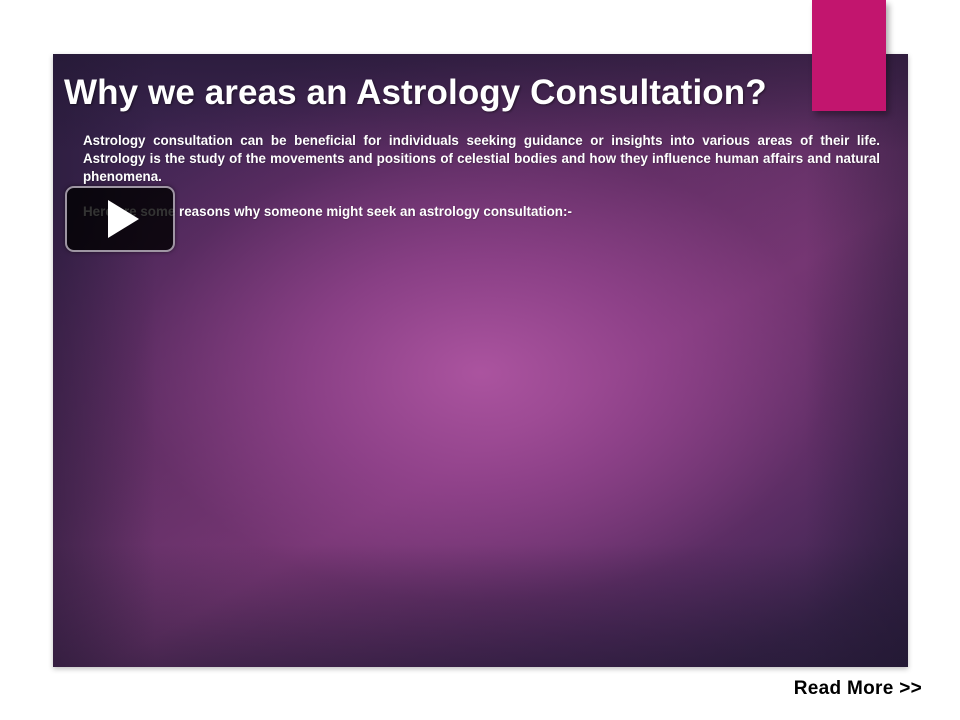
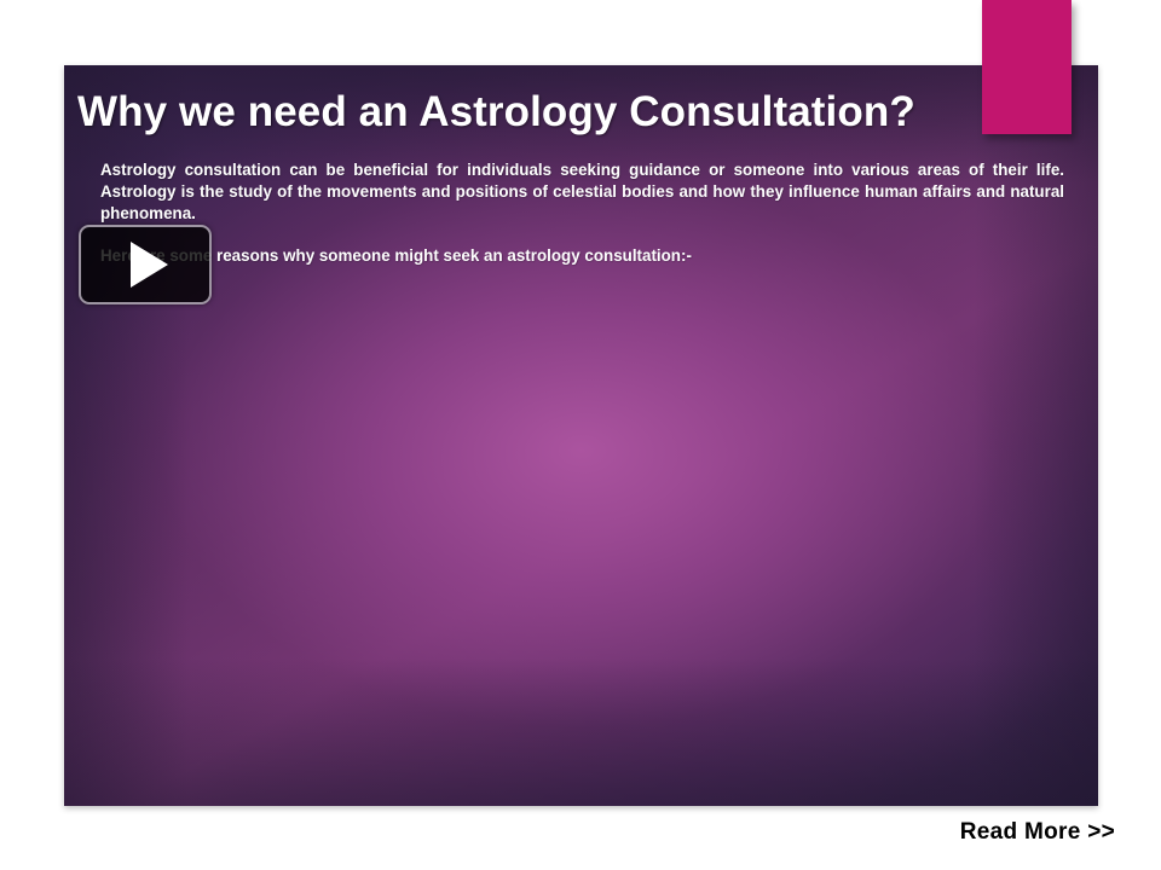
- Why we areas an Astrology Consultation?
+ Why we need an Astrology Consultation?
- Astrology consultation can be beneficial for individuals seeking guidance or insights into various areas of their life. Astrology is the study of the movements and positions of celestial bodies and how they influence human affairs and natural phenomena.
+ Astrology consultation can be beneficial for individuals seeking guidance or someone into various areas of their life. Astrology is the study of the movements and positions of celestial bodies and how they influence human affairs and natural phenomena.
  Here are some reasons why someone might seek an astrology consultation:-
  Read More >>
